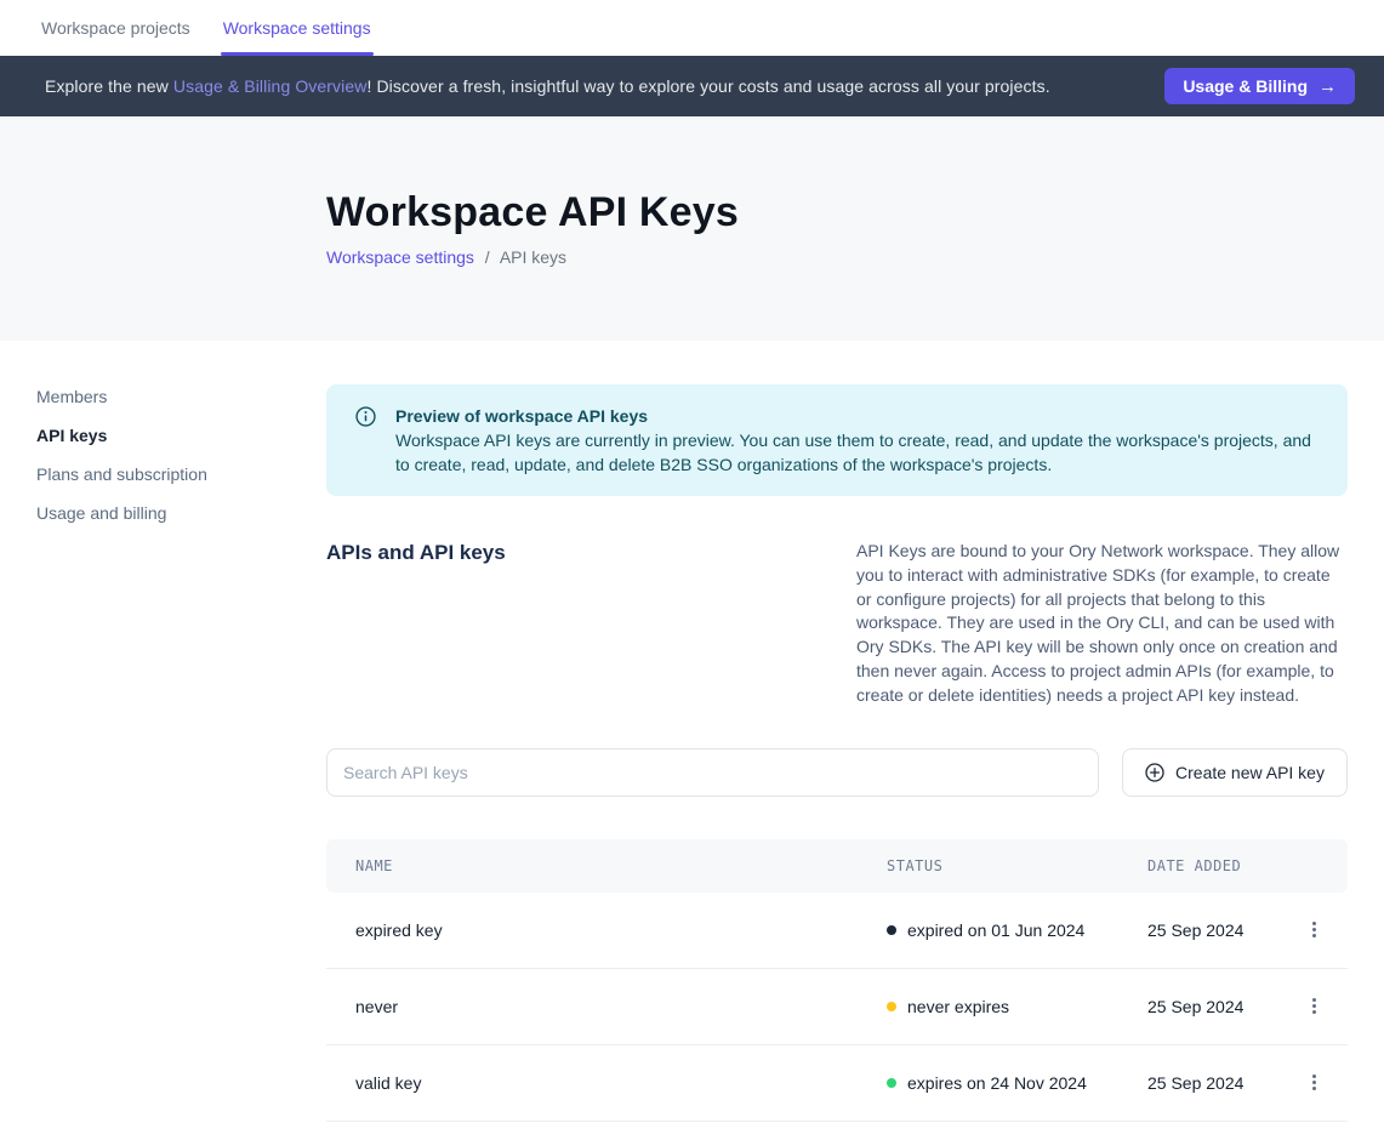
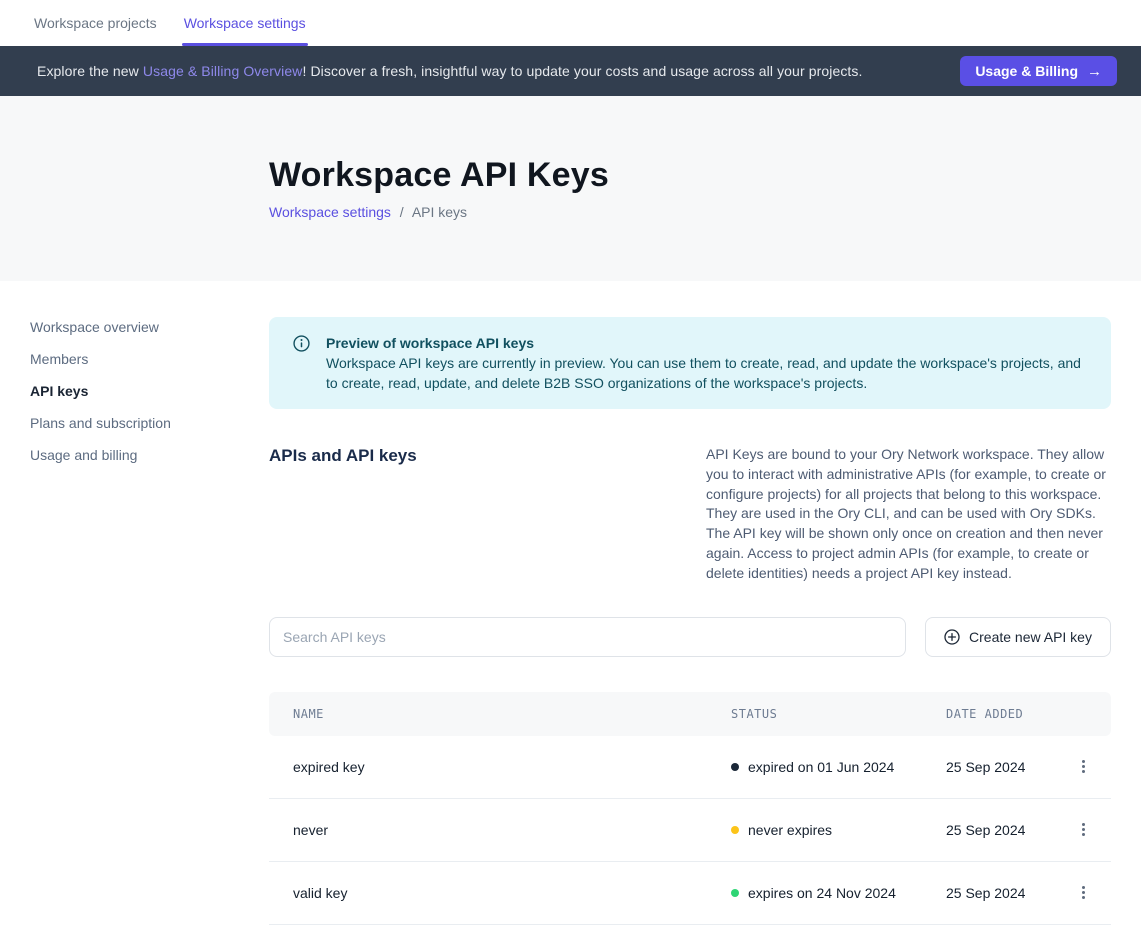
  Workspace projects
  Workspace settings
- Explore the new Usage & Billing Overview! Discover a fresh, insightful way to explore your costs and usage across all your projects.
+ Explore the new Usage & Billing Overview! Discover a fresh, insightful way to update your costs and usage across all your projects.
  Usage & Billing
  →
  Workspace API Keys
  Workspace settings / API keys
+ Workspace overview
  Members
  API keys
  Plans and subscription
  Usage and billing
  Preview of workspace API keys
  Workspace API keys are currently in preview. You can use them to create, read, and update the workspace's projects, and to create, read, update, and delete B2B SSO organizations of the workspace's projects.
  APIs and API keys
- API Keys are bound to your Ory Network workspace. They allow you to interact with administrative SDKs (for example, to create or configure projects) for all projects that belong to this workspace. They are used in the Ory CLI, and can be used with Ory SDKs. The API key will be shown only once on creation and then never again. Access to project admin APIs (for example, to create or delete identities) needs a project API key instead.
+ API Keys are bound to your Ory Network workspace. They allow you to interact with administrative APIs (for example, to create or configure projects) for all projects that belong to this workspace. They are used in the Ory CLI, and can be used with Ory SDKs. The API key will be shown only once on creation and then never again. Access to project admin APIs (for example, to create or delete identities) needs a project API key instead.
  Search API keys
  Create new API key
  NAME
  STATUS
  DATE ADDED
  expired key
  expired on 01 Jun 2024
  25 Sep 2024
  never
  never expires
  25 Sep 2024
  valid key
  expires on 24 Nov 2024
  25 Sep 2024
